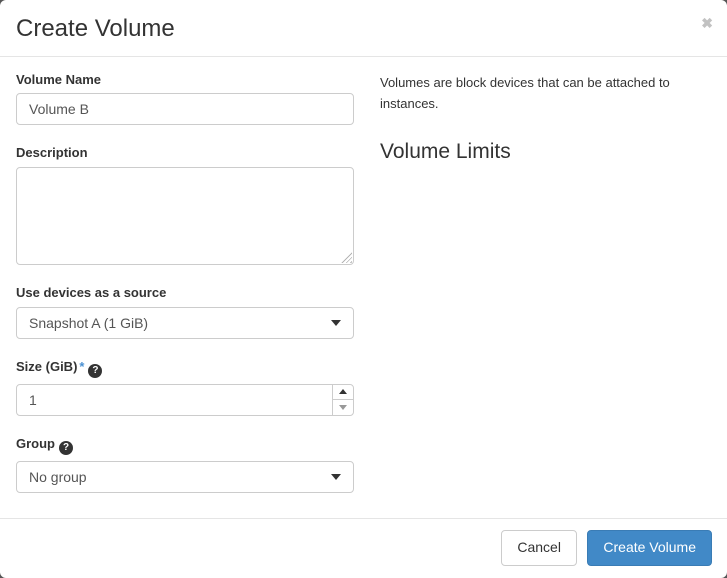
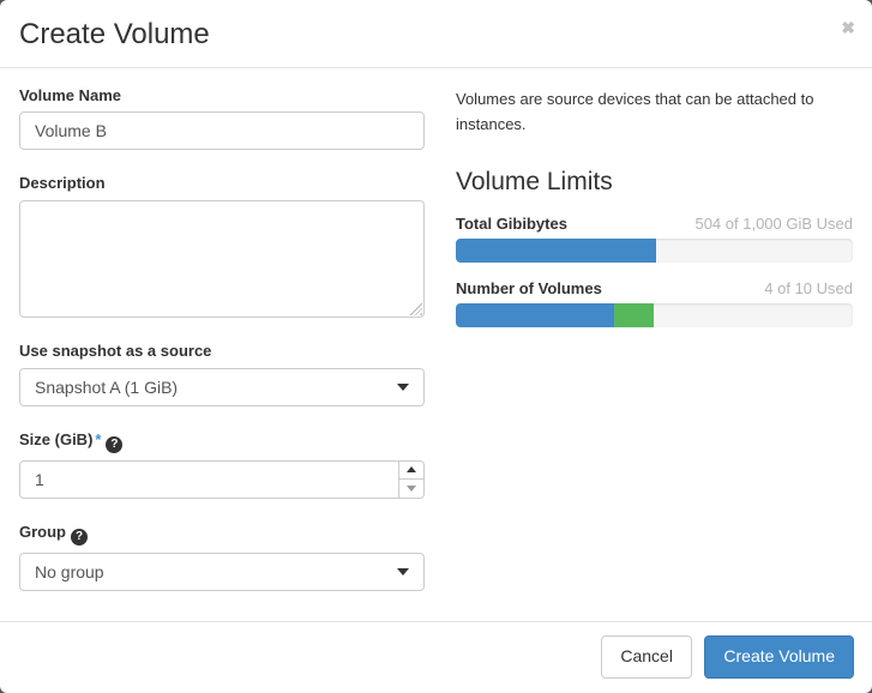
  Create Volume
  ✖
  Volume Name
  Volume B
  Description
- Use devices as a source
+ Use snapshot as a source
  Snapshot A (1 GiB)
  Size (GiB) * ?
  1
  Group ?
  No group
- Volumes are block devices that can be attached to instances.
+ Volumes are source devices that can be attached to instances.
  Volume Limits
+ Total Gibibytes
+ 504 of 1,000 GiB Used
+ Number of Volumes
+ 4 of 10 Used
  Cancel Create Volume
